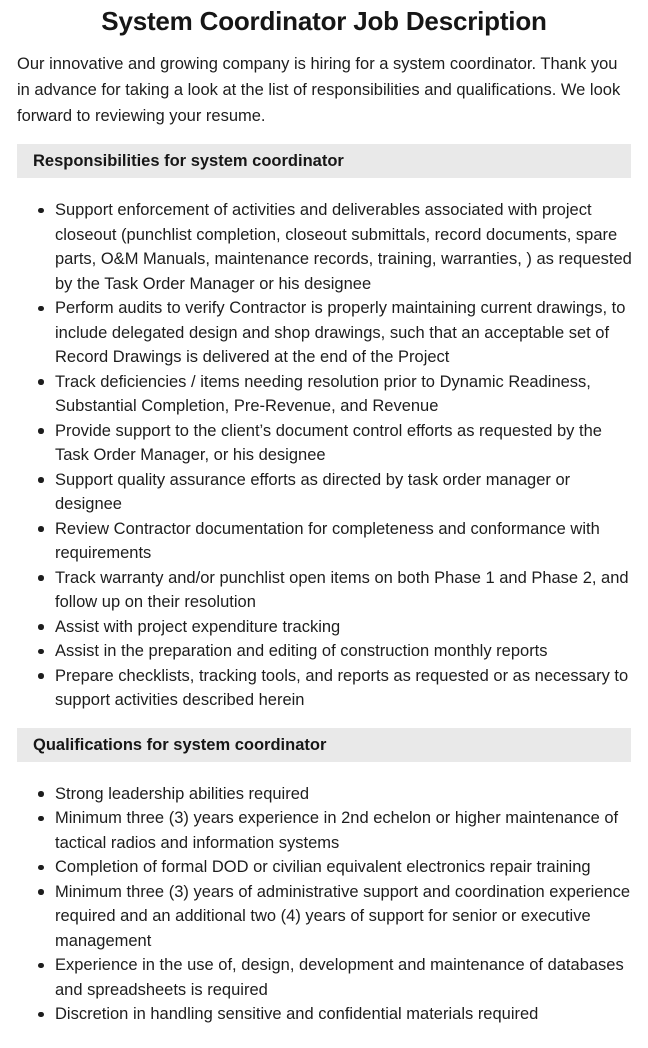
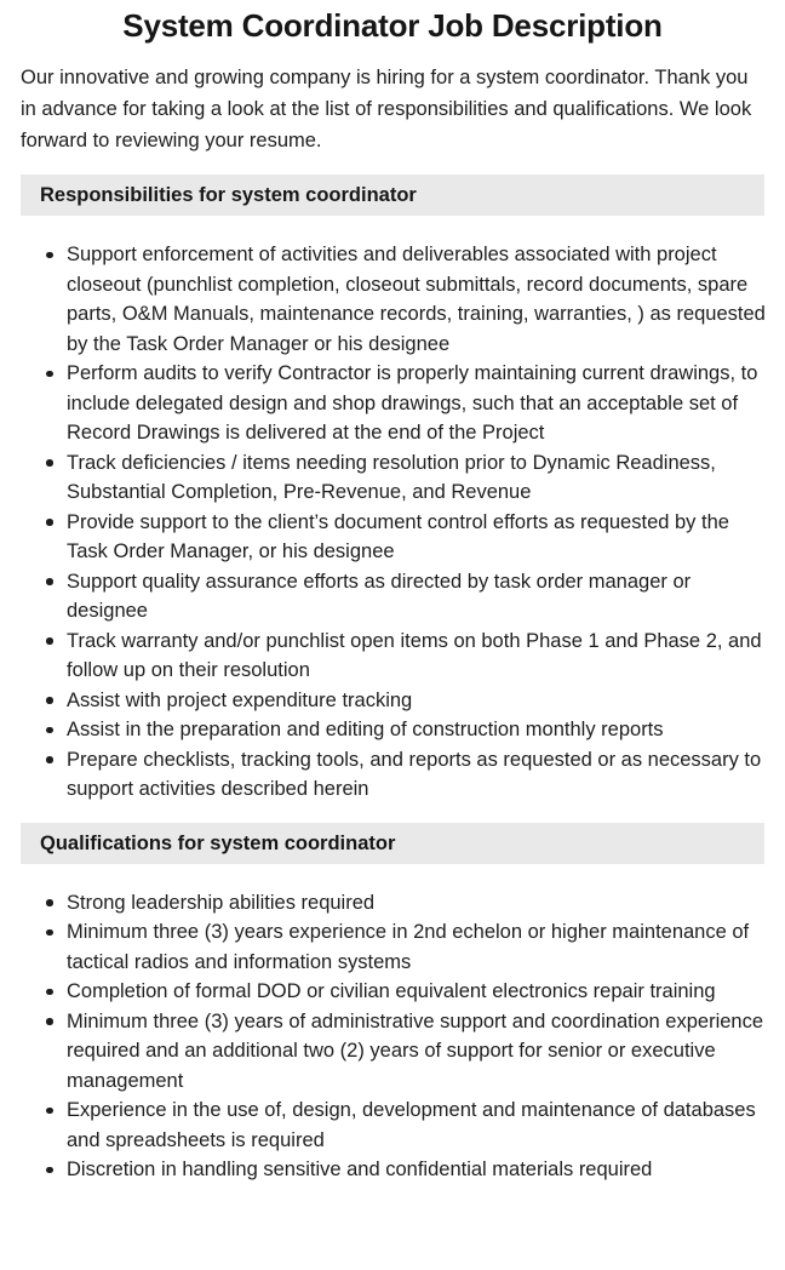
  System Coordinator Job Description
  Our innovative and growing company is hiring for a system coordinator. Thank you in advance for taking a look at the list of responsibilities and qualifications. We look forward to reviewing your resume.
  Responsibilities for system coordinator
  Support enforcement of activities and deliverables associated with project closeout (punchlist completion, closeout submittals, record documents, spare parts, O&M Manuals, maintenance records, training, warranties, ) as requested by the Task Order Manager or his designee
  Perform audits to verify Contractor is properly maintaining current drawings, to include delegated design and shop drawings, such that an acceptable set of Record Drawings is delivered at the end of the Project
  Track deficiencies / items needing resolution prior to Dynamic Readiness, Substantial Completion, Pre-Revenue, and Revenue
  Provide support to the client’s document control efforts as requested by the Task Order Manager, or his designee
  Support quality assurance efforts as directed by task order manager or designee
- Review Contractor documentation for completeness and conformance with requirements
  Track warranty and/or punchlist open items on both Phase 1 and Phase 2, and follow up on their resolution
  Assist with project expenditure tracking
  Assist in the preparation and editing of construction monthly reports
  Prepare checklists, tracking tools, and reports as requested or as necessary to support activities described herein
  Qualifications for system coordinator
  Strong leadership abilities required
  Minimum three (3) years experience in 2nd echelon or higher maintenance of tactical radios and information systems
  Completion of formal DOD or civilian equivalent electronics repair training
- Minimum three (3) years of administrative support and coordination experience required and an additional two (4) years of support for senior or executive management
+ Minimum three (3) years of administrative support and coordination experience required and an additional two (2) years of support for senior or executive management
  Experience in the use of, design, development and maintenance of databases and spreadsheets is required
  Discretion in handling sensitive and confidential materials required
